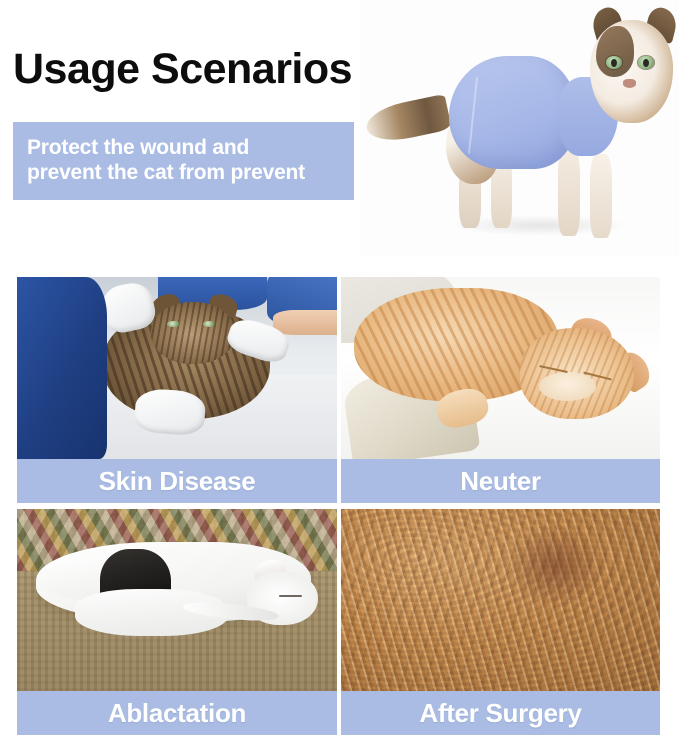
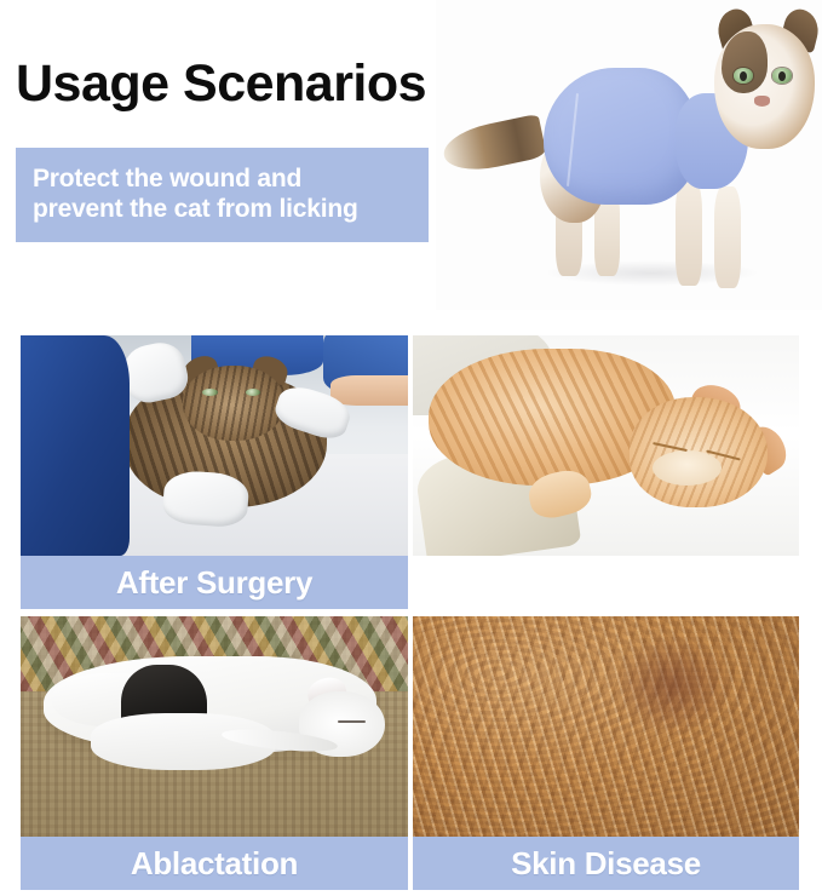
  Usage Scenarios
  Protect the wound and
- prevent the cat from prevent
+ prevent the cat from licking
- Skin Disease
+ After Surgery
- Neuter
  Ablactation
- After Surgery
+ Skin Disease
